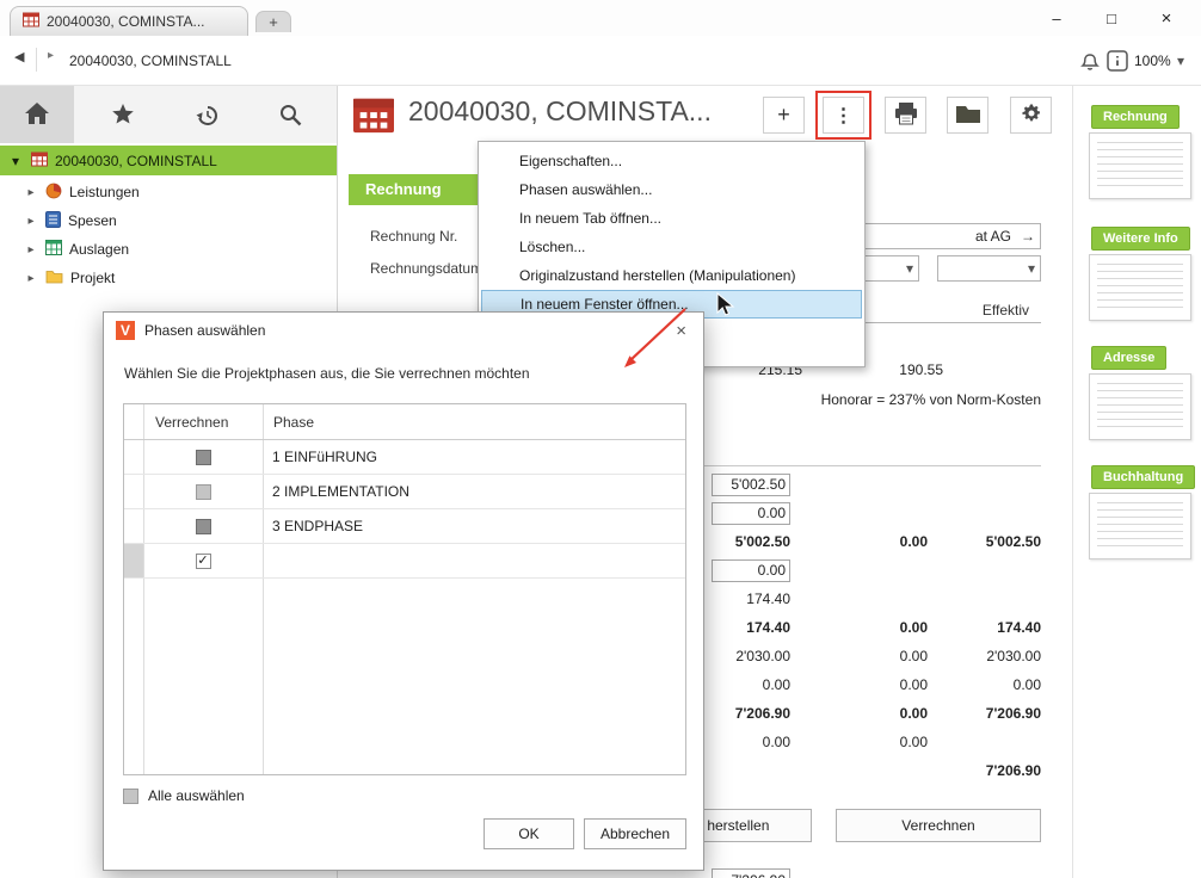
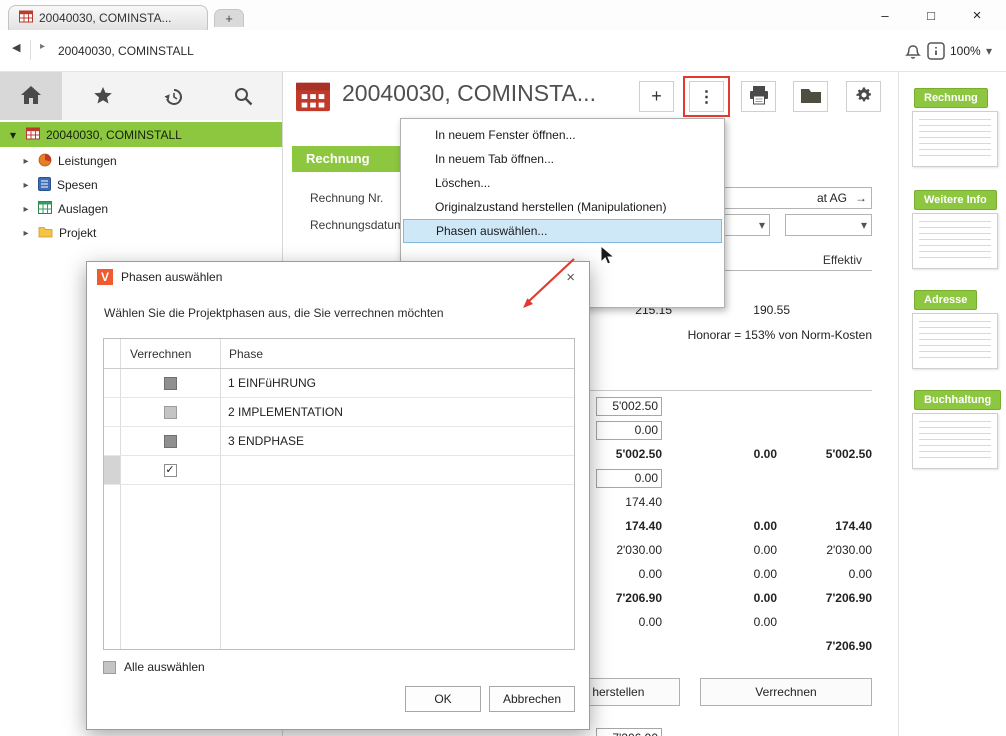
  20040030, COMINSTA...
  +
  –
  □
  ×
  ◀
  ▸
  20040030, COMINSTALL
  100%
  ▾
  ▾
  20040030, COMINSTALL
  ▸
  Leistungen
  ▸
  Spesen
  ▸
  Auslagen
  ▸
  Projekt
  20040030, COMINSTA...
  +
  ⋮
  Rechnung
  Rechnung Nr.
  Rechnungsdatu
  at AG
  →
  ▾
  ▾
  Effektiv
  215.15
  190.55
- Honorar = 237% von Norm-Kosten
+ Honorar = 153% von Norm-Kosten
  5'002.50
  0.00
  5'002.50
  0.00
  5'002.50
  0.00
  174.40
  174.40
  0.00
  174.40
  2'030.00
  0.00
  2'030.00
  0.00
  0.00
  0.00
  7'206.90
  0.00
  7'206.90
  0.00
  0.00
  7'206.90
  Verrechnen
  Rechnung
  Weitere Info
  Adresse
  Buchhaltung
- Eigenschaften...
- Phasen auswählen...
+ In neuem Fenster öffnen...
  In neuem Tab öffnen...
  Löschen...
  Originalzustand herstellen (Manipulationen)
- In neuem Fenster öffnen...
+ Phasen auswählen...
  V
  Phasen auswählen
  ×
  Wählen Sie die Projektphasen aus, die Sie verrechnen möchten
  Verrechnen
  Phase
  1 EINFüHRUNG
  2 IMPLEMENTATION
  3 ENDPHASE
  ✓
  Alle auswählen
  OK
  Abbrechen
